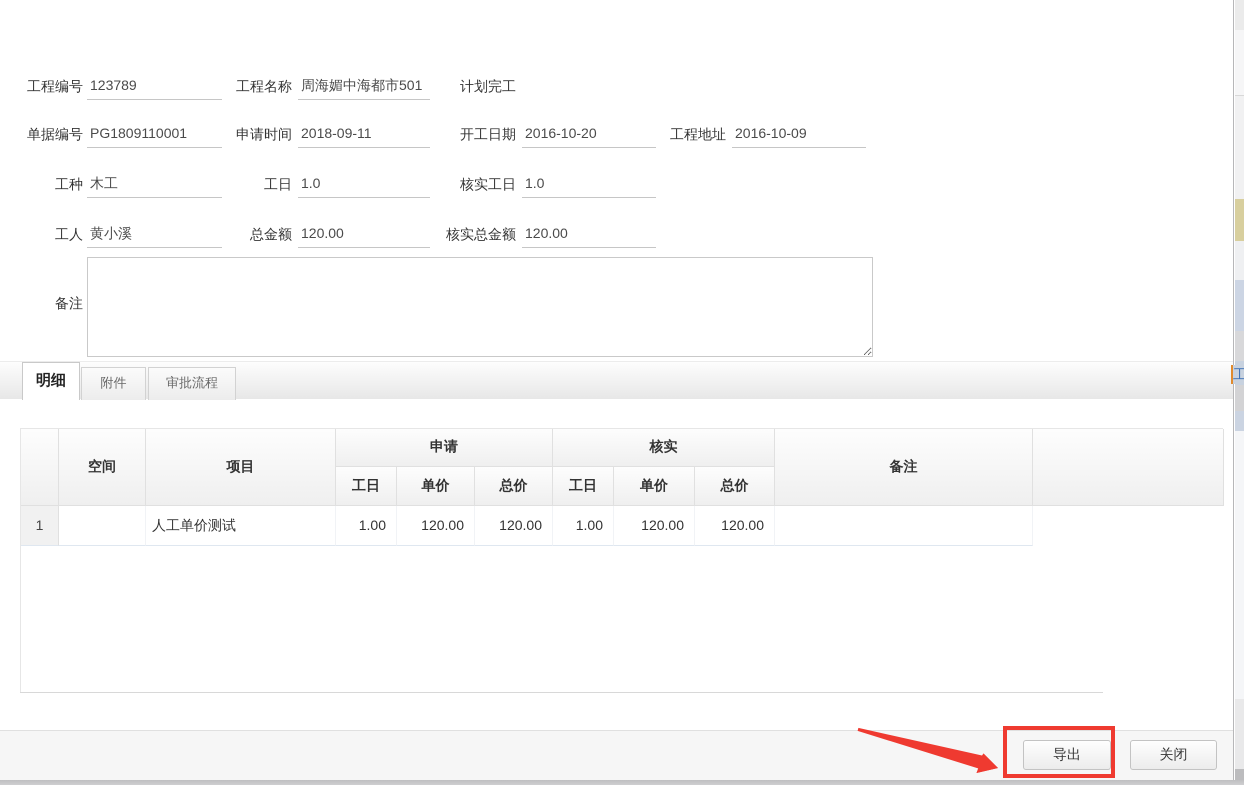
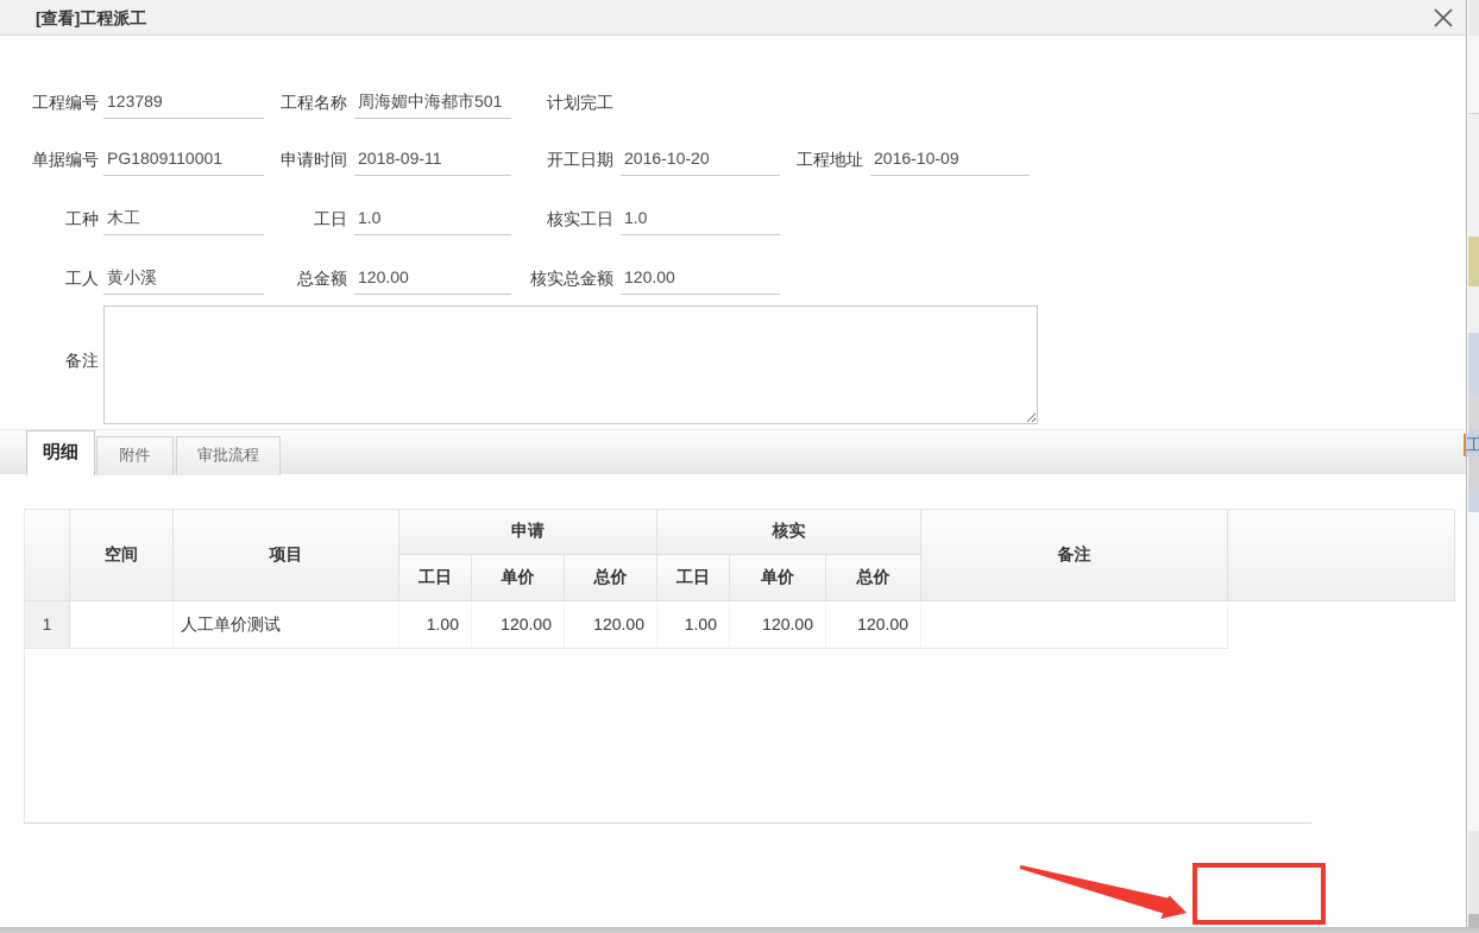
+ [查看]工程派工
  工程编号
  123789
  工程名称
  周海媚中海都市501
  计划完工
  单据编号
  PG1809110001
  申请时间
  2018-09-11
  开工日期
  2016-10-20
  工程地址
  2016-10-09
  工种
  木工
  工日
  1.0
  核实工日
  1.0
  工人
  黄小溪
  总金额
  120.00
  核实总金额
  120.00
  备注
  明细
  附件
  审批流程
  空间
  项目
  申请
  核实
  备注
  工日
  单价
  总价
  工日
  单价
  总价
  1
  人工单价测试
  1.00
  120.00
  120.00
  1.00
  120.00
  120.00
- 导出
- 关闭
  工
